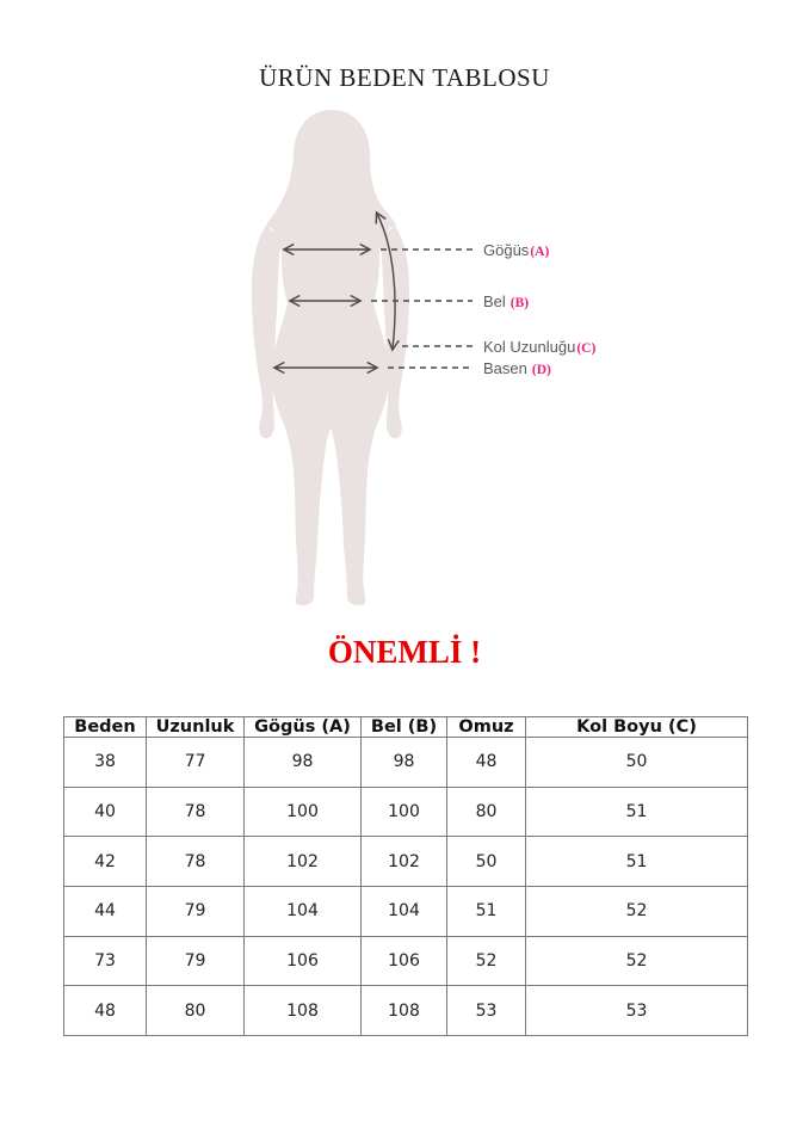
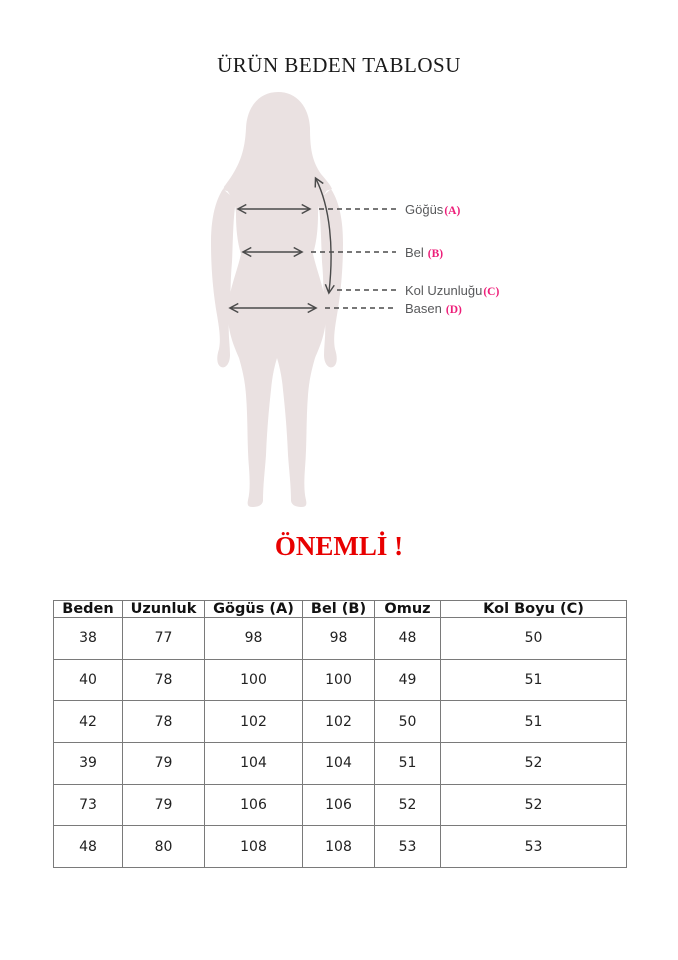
  ÜRÜN BEDEN TABLOSU
  Göğüs(A)
  Bel (B)
  Kol Uzunluğu(C)
  Basen (D)
  ÖNEMLİ !
  Beden	Uzunluk	Gögüs (A)	Bel (B)	Omuz	Kol Boyu (C)
  38	77	98	98	48	50
- 40	78	100	100	80	51
+ 40	78	100	100	49	51
  42	78	102	102	50	51
- 44	79	104	104	51	52
+ 39	79	104	104	51	52
  73	79	106	106	52	52
  48	80	108	108	53	53
